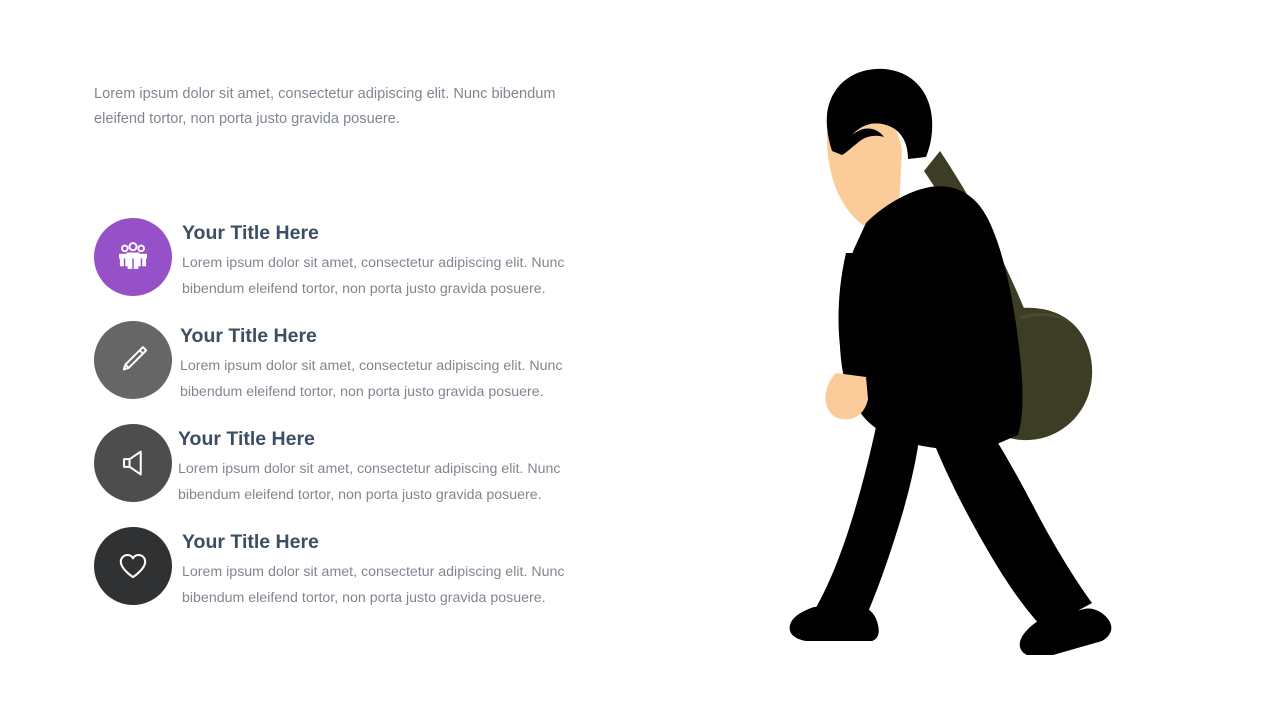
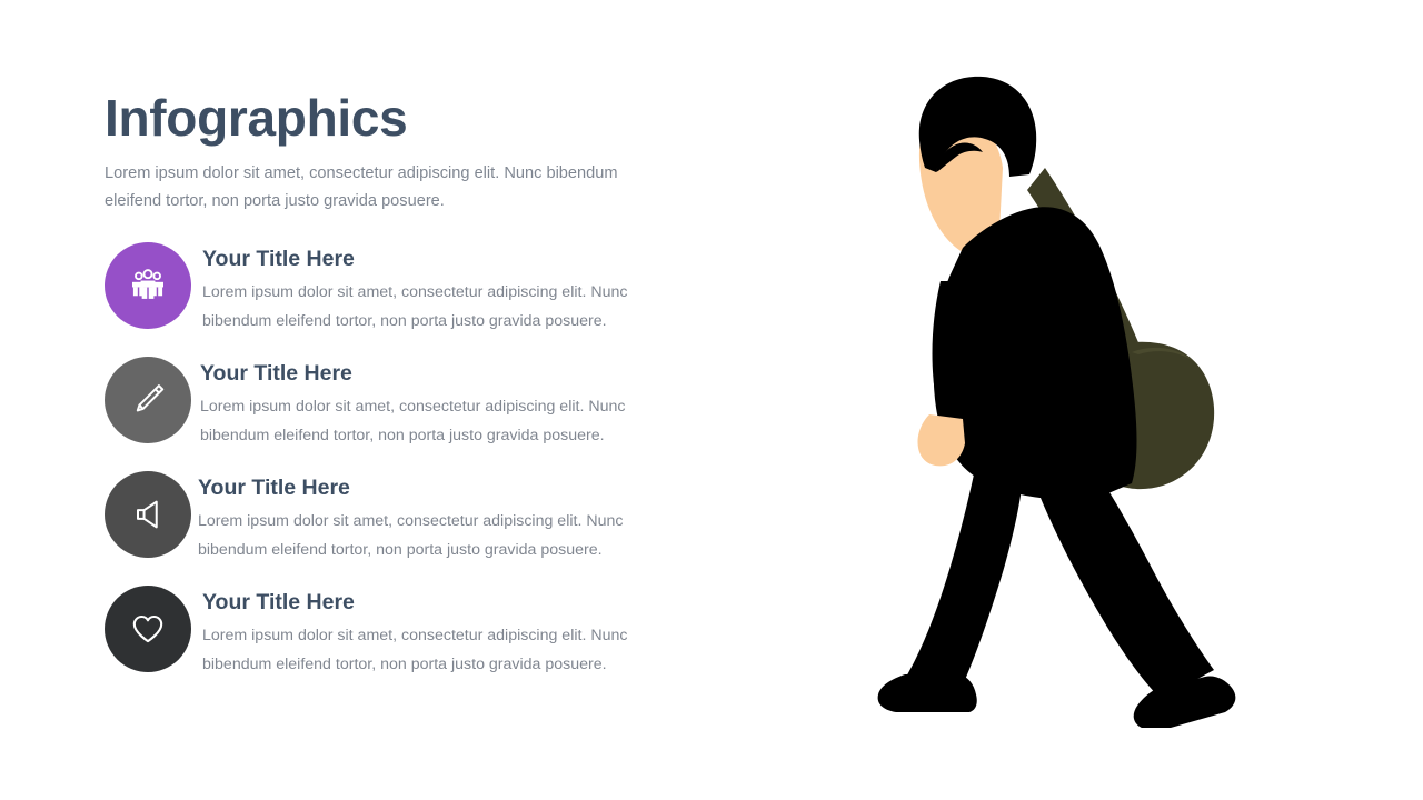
+ Infographics
  Lorem ipsum dolor sit amet, consectetur adipiscing elit. Nunc bibendum eleifend tortor, non porta justo gravida posuere.
  Your Title Here
  Lorem ipsum dolor sit amet, consectetur adipiscing elit. Nunc bibendum eleifend tortor, non porta justo gravida posuere.
  Your Title Here
  Lorem ipsum dolor sit amet, consectetur adipiscing elit. Nunc bibendum eleifend tortor, non porta justo gravida posuere.
  Your Title Here
  Lorem ipsum dolor sit amet, consectetur adipiscing elit. Nunc bibendum eleifend tortor, non porta justo gravida posuere.
  Your Title Here
  Lorem ipsum dolor sit amet, consectetur adipiscing elit. Nunc bibendum eleifend tortor, non porta justo gravida posuere.
